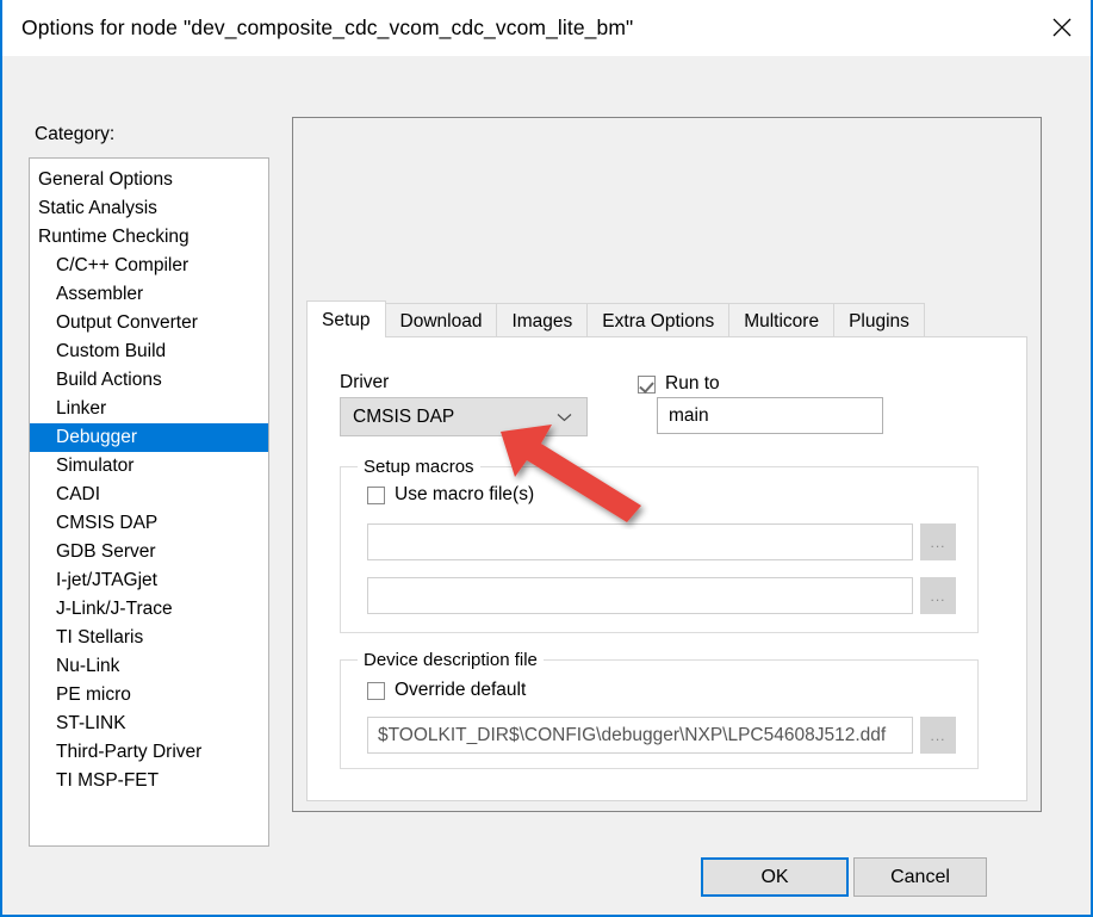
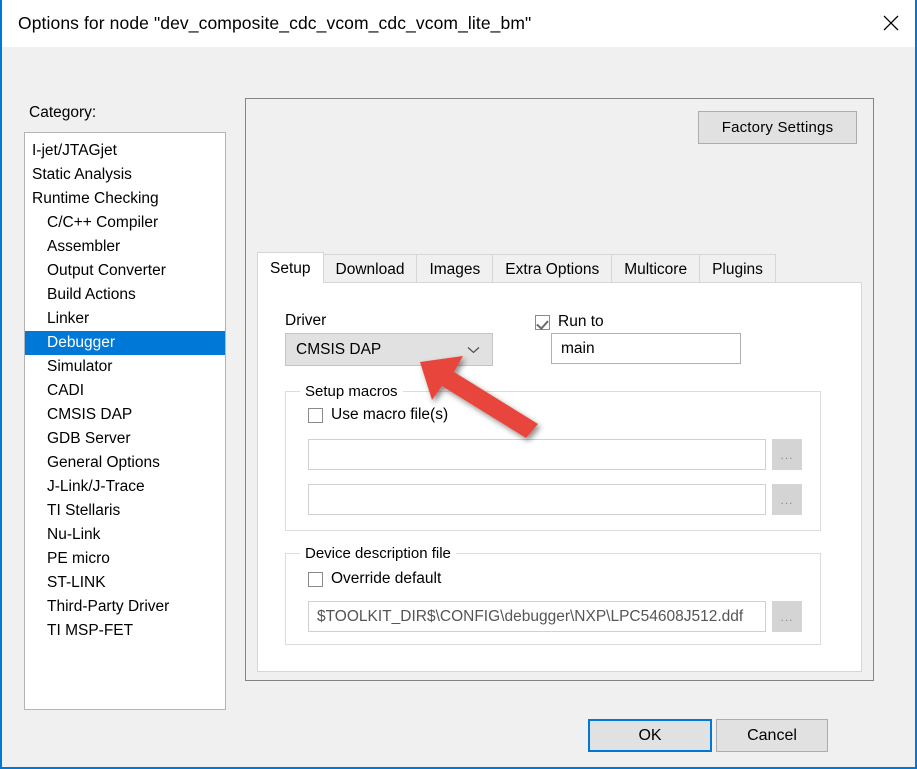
  Options for node "dev_composite_cdc_vcom_cdc_vcom_lite_bm"
  Category:
- General Options
+ I-jet/JTAGjet
  Static Analysis
  Runtime Checking
  C/C++ Compiler
  Assembler
  Output Converter
- Custom Build
  Build Actions
  Linker
  Debugger
  Simulator
  CADI
  CMSIS DAP
  GDB Server
- I-jet/JTAGjet
+ General Options
  J-Link/J-Trace
  TI Stellaris
  Nu-Link
  PE micro
  ST-LINK
  Third-Party Driver
  TI MSP-FET
+ Factory Settings
  Setup
  Download
  Images
  Extra Options
  Multicore
  Plugins
  Driver
  CMSIS DAP
  Run to
  main
  Setup macros
  Use macro file(s)
  ...
  ...
  Device description file
  Override default
  $TOOLKIT_DIR$\CONFIG\debugger\NXP\LPC54608J512.ddf
  ...
  OK
  Cancel
